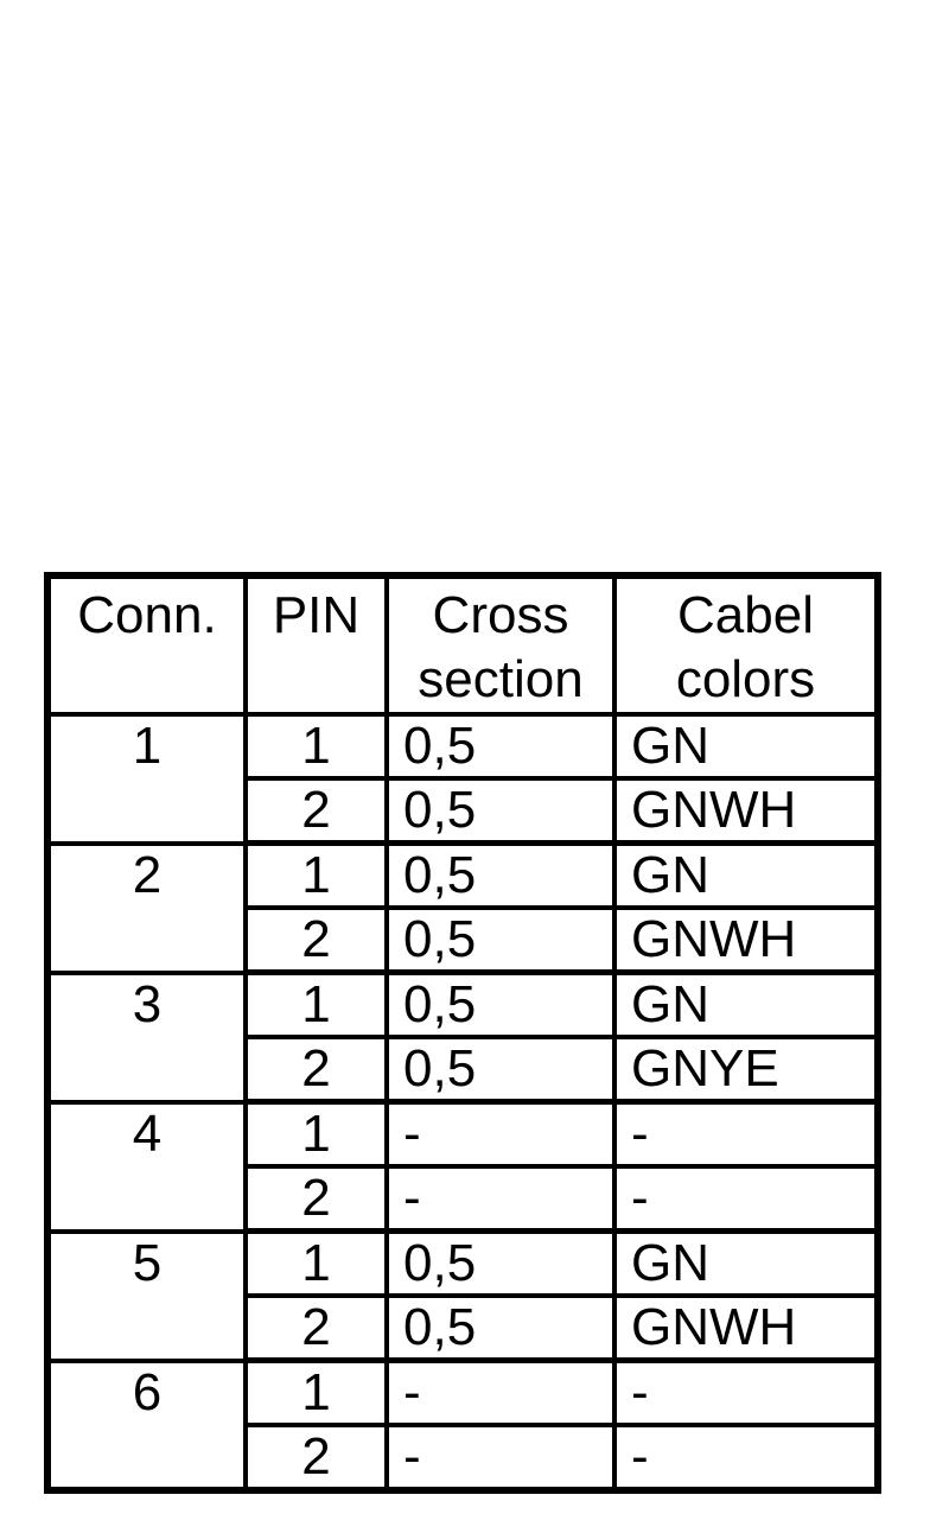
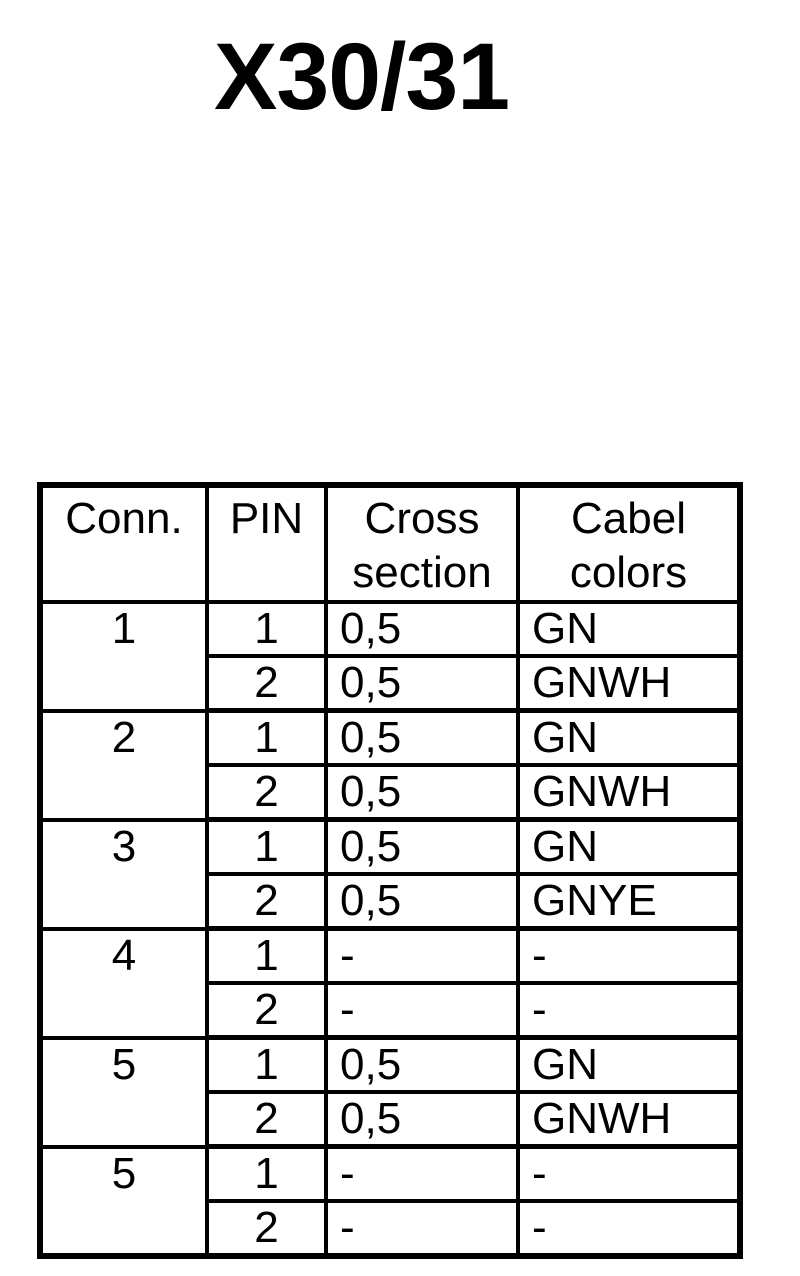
+ X30/31
  Conn.	PIN	Cross section	Cabel colors
  1	1	0,5	GN
  2	0,5	GNWH
  2	1	0,5	GN
  2	0,5	GNWH
  3	1	0,5	GN
  2	0,5	GNYE
  4	1	-	-
  2	-	-
  5	1	0,5	GN
  2	0,5	GNWH
- 6	1	-	-
+ 5	1	-	-
  2	-	-
